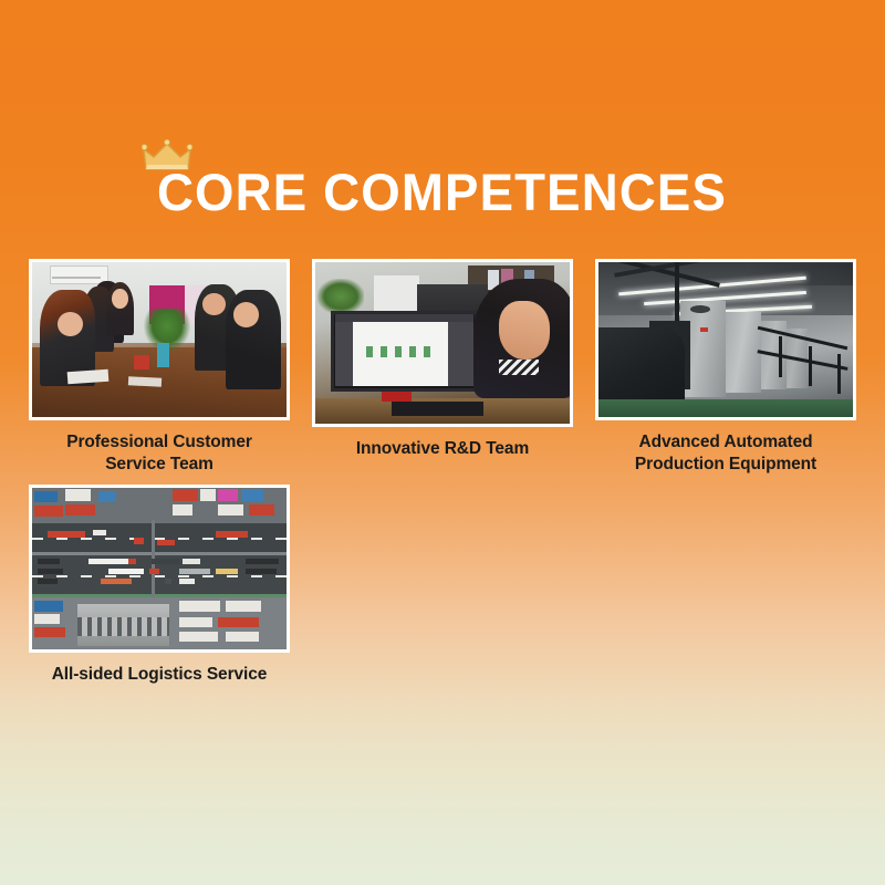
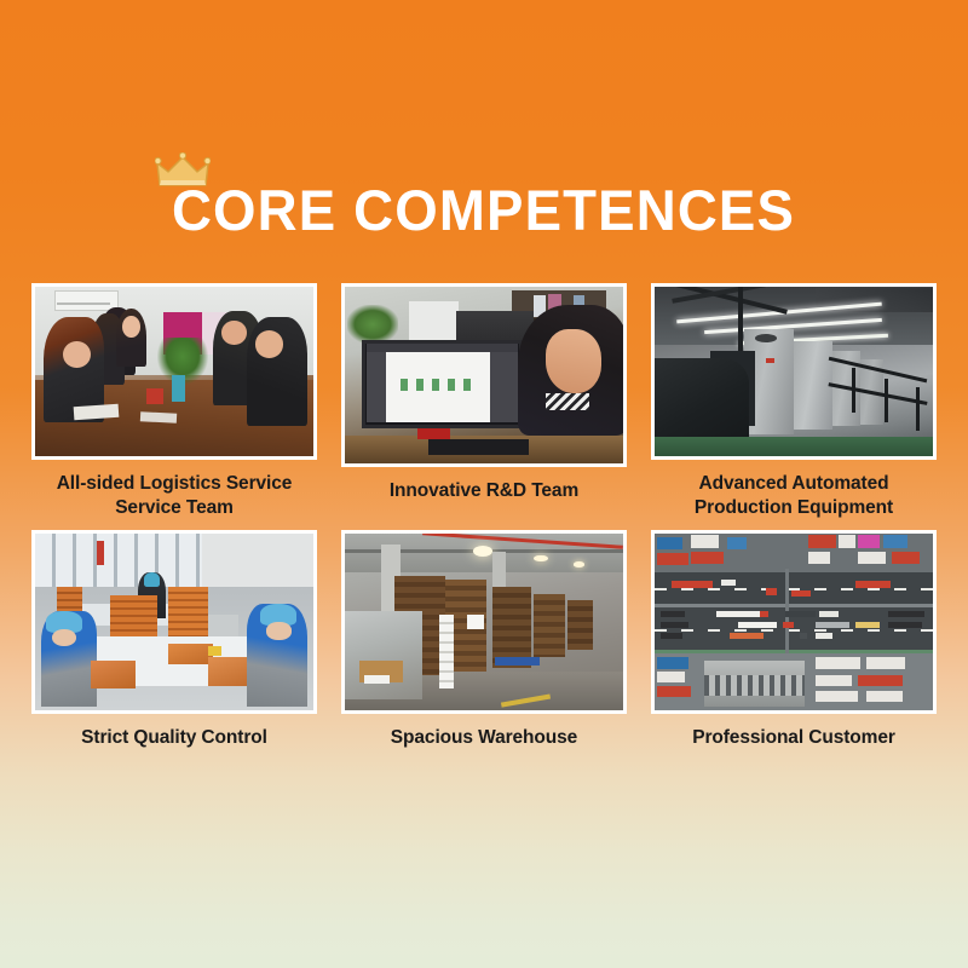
  CORE COMPETENCES
- Professional Customer
+ All-sided Logistics Service
  Service Team
  Innovative R&D Team
  Advanced Automated
  Production Equipment
+ Strict Quality Control
+ Spacious Warehouse
- All-sided Logistics Service
+ Professional Customer
